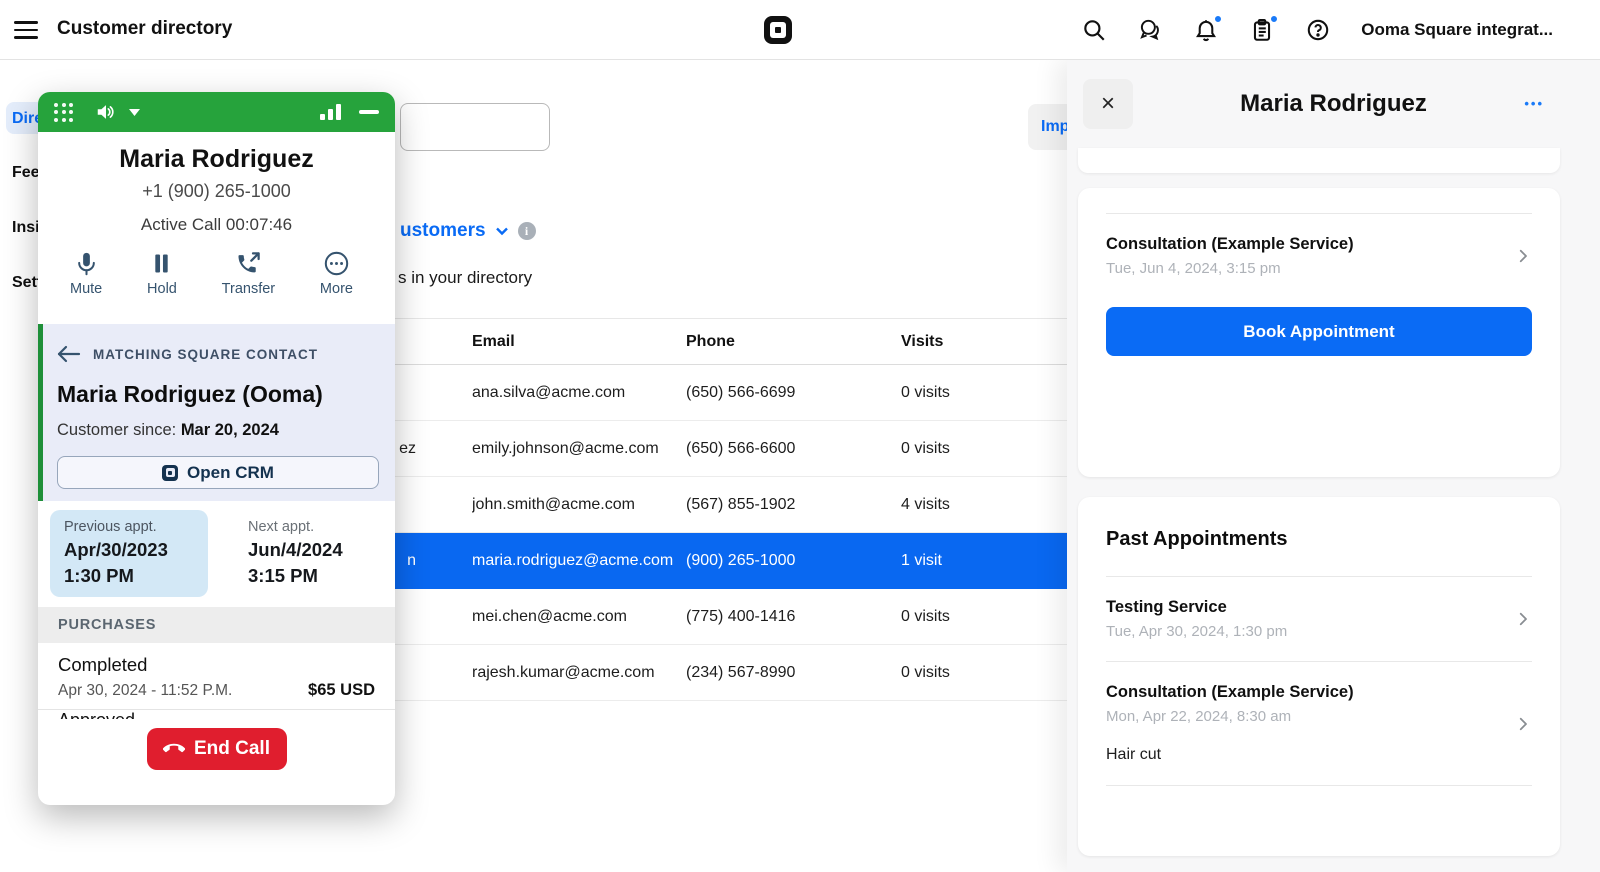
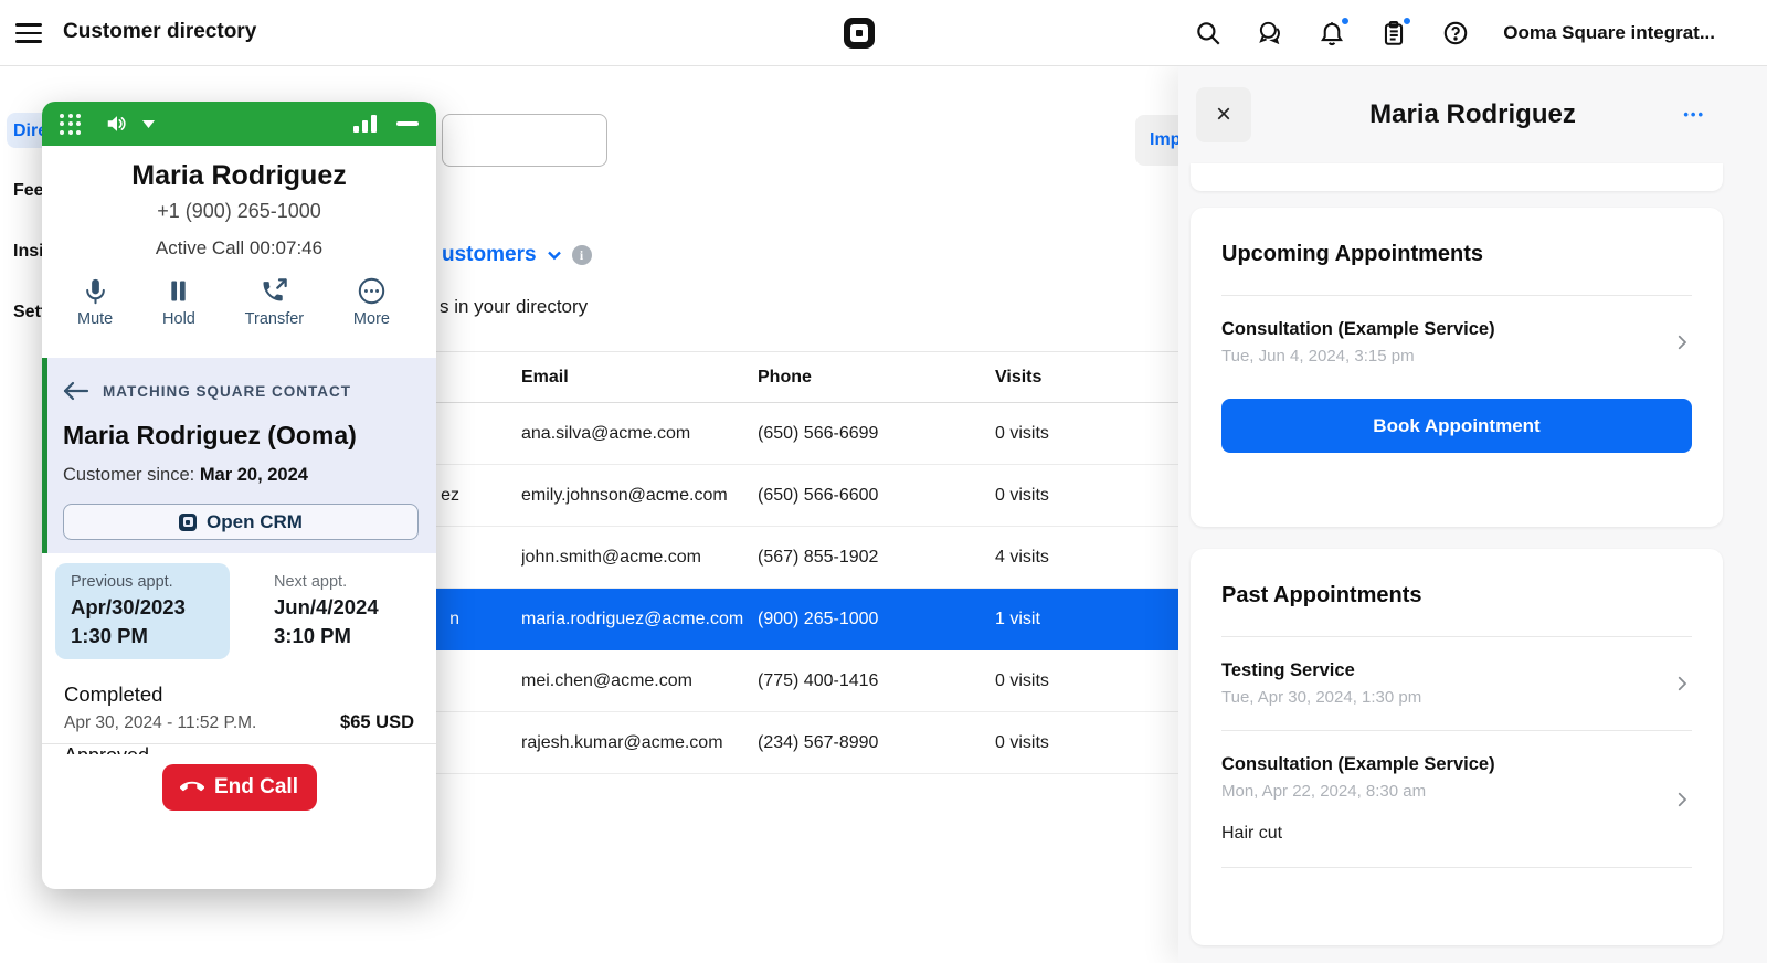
  Customer directory
  Ooma Square integrat...
  Dir
  Fee
  Ins
  Set
  Imp
  ustomers
  i
  s in your directory
  Email
  Phone
  Visits
  ana.silva@acme.com
  (650) 566-6699
  0 visits
  ez
  emily.johnson@acme.com
  (650) 566-6600
  0 visits
  john.smith@acme.com
  (567) 855-1902
  4 visits
  n
  maria.rodriguez@acme.com
  (900) 265-1000
  1 visit
  mei.chen@acme.com
  (775) 400-1416
  0 visits
  rajesh.kumar@acme.com
  (234) 567-8990
  0 visits
  Maria Rodriguez
  +1 (900) 265-1000
  Active Call 00:07:46
  Mute
  Hold
  Transfer
  More
  MATCHING SQUARE CONTACT
  Maria Rodriguez (Ooma)
  Customer since: Mar 20, 2024
  Open CRM
  Previous appt.
  Apr/30/2023
  1:30 PM
  Next appt.
  Jun/4/2024
- 3:15 PM
+ 3:10 PM
- PURCHASES
  Completed
  Apr 30, 2024 - 11:52 P.M.
  $65 USD
  End Call
  ×
  Maria Rodriguez
  •••
+ Upcoming Appointments
  Consultation (Example Service)
  Tue, Jun 4, 2024, 3:15 pm
  Book Appointment
  Past Appointments
  Testing Service
  Tue, Apr 30, 2024, 1:30 pm
  Consultation (Example Service)
  Mon, Apr 22, 2024, 8:30 am
  Hair cut
